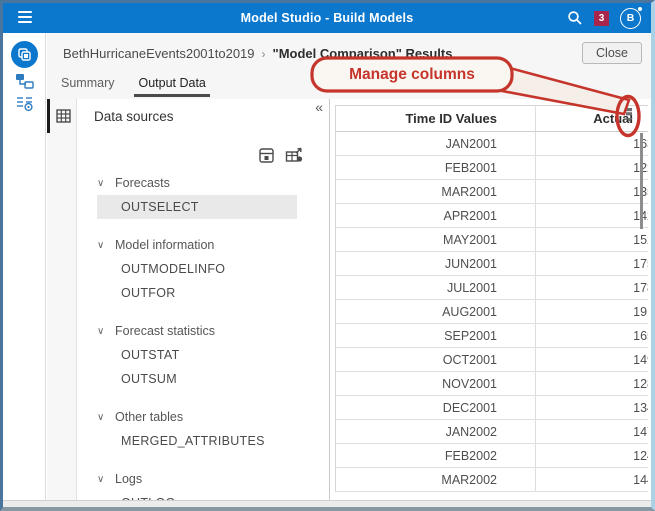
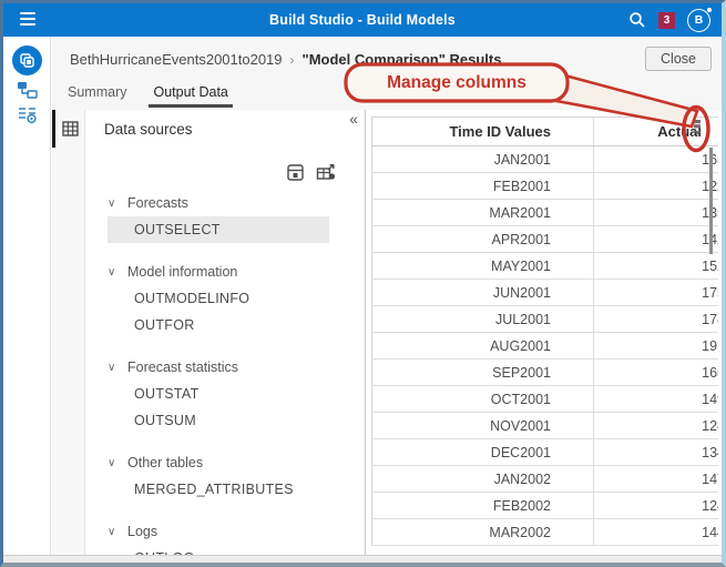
- Model Studio - Build Models
+ Build Studio - Build Models
  3
  B
  BethHurricaneEvents2001to2019 › "Model Comparison" Results
  Close
  Summary
  Output Data
  «
  Data sources
  ∨
  Forecasts
  OUTSELECT
  ∨
  Model information
  OUTMODELINFO
  OUTFOR
  ∨
  Forecast statistics
  OUTSTAT
  OUTSUM
  ∨
  Other tables
  MERGED_ATTRIBUTES
  ∨
  Logs
  Time ID Values	Acta
  JAN2001	16
  FEB2001	12
  MAR2001	13
  APR2001	14
  MAY2001	15
  JUN2001	17
  JUL2001	17
  AUG2001	19
  SEP2001	16
  OCT2001	14
  NOV2001	12
  DEC2001	13
  JAN2002	14
  FEB2002	12
  MAR2002	14
  Manage columns
